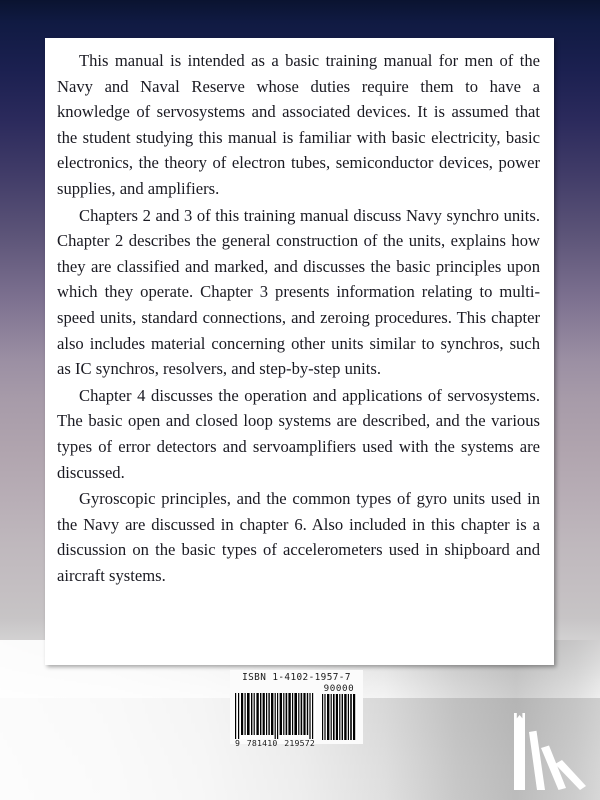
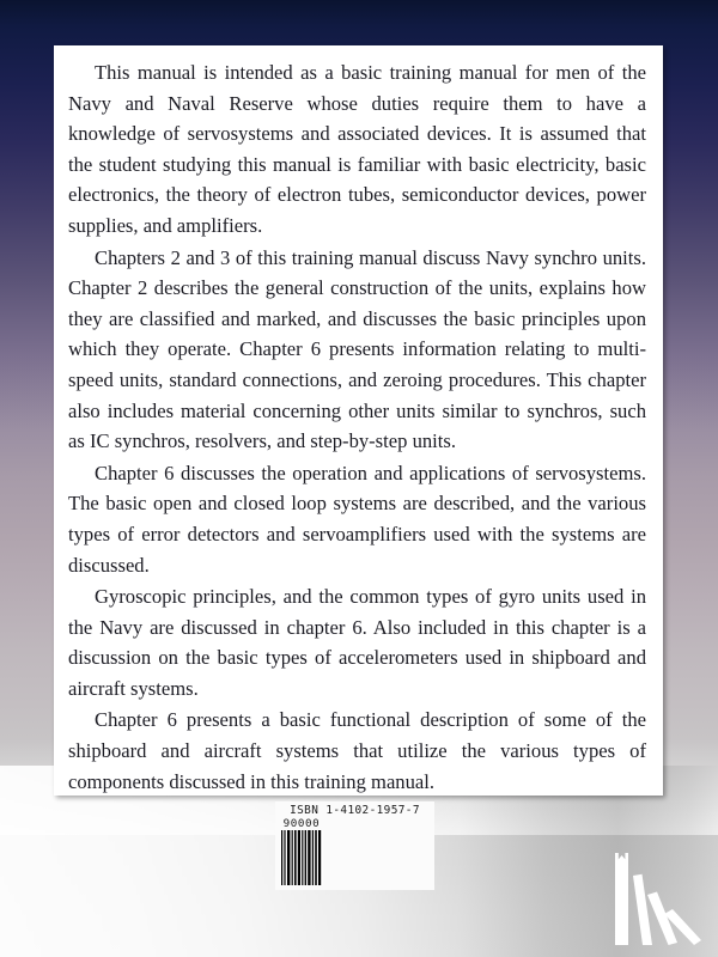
  This manual is intended as a basic training manual for men of the Navy and Naval Reserve whose duties require them to have a knowledge of servosystems and associated devices. It is assumed that the student studying this manual is familiar with basic electricity, basic electronics, the theory of electron tubes, semiconductor devices, power supplies, and amplifiers.
- Chapters 2 and 3 of this training manual discuss Navy synchro units. Chapter 2 describes the general construction of the units, explains how they are classified and marked, and discusses the basic principles upon which they operate. Chapter 3 presents information relating to multi-speed units, standard connections, and zeroing procedures. This chapter also includes material concerning other units similar to synchros, such as IC synchros, resolvers, and step-by-step units.
+ Chapters 2 and 3 of this training manual discuss Navy synchro units. Chapter 2 describes the general construction of the units, explains how they are classified and marked, and discusses the basic principles upon which they operate. Chapter 6 presents information relating to multi-speed units, standard connections, and zeroing procedures. This chapter also includes material concerning other units similar to synchros, such as IC synchros, resolvers, and step-by-step units.
- Chapter 4 discusses the operation and applications of servosystems. The basic open and closed loop systems are described, and the various types of error detectors and servoamplifiers used with the systems are discussed.
+ Chapter 6 discusses the operation and applications of servosystems. The basic open and closed loop systems are described, and the various types of error detectors and servoamplifiers used with the systems are discussed.
  Gyroscopic principles, and the common types of gyro units used in the Navy are discussed in chapter 6. Also included in this chapter is a discussion on the basic types of accelerometers used in shipboard and aircraft systems.
+ Chapter 6 presents a basic functional description of some of the shipboard and aircraft systems that utilize the various types of components discussed in this training manual.
  ISBN 1-4102-1957-7
- 9
- 781410
- 219572
  90000
